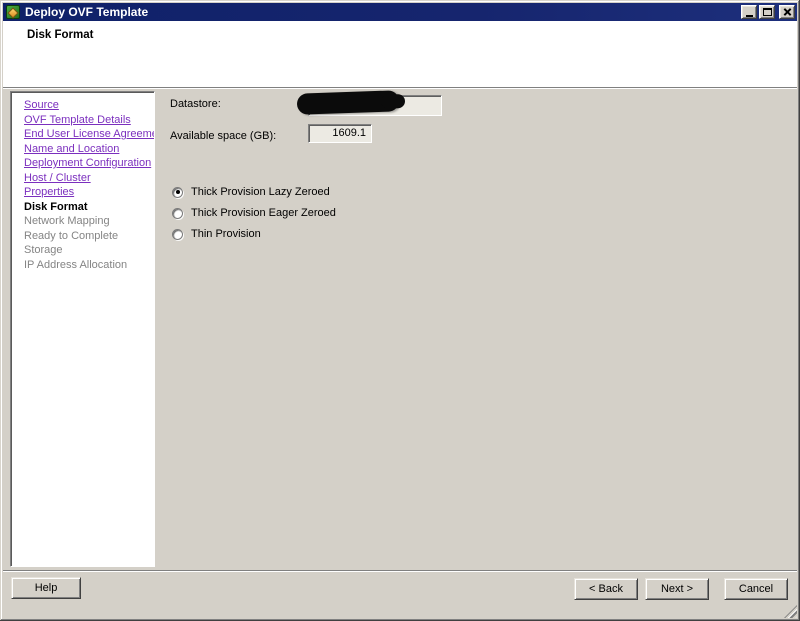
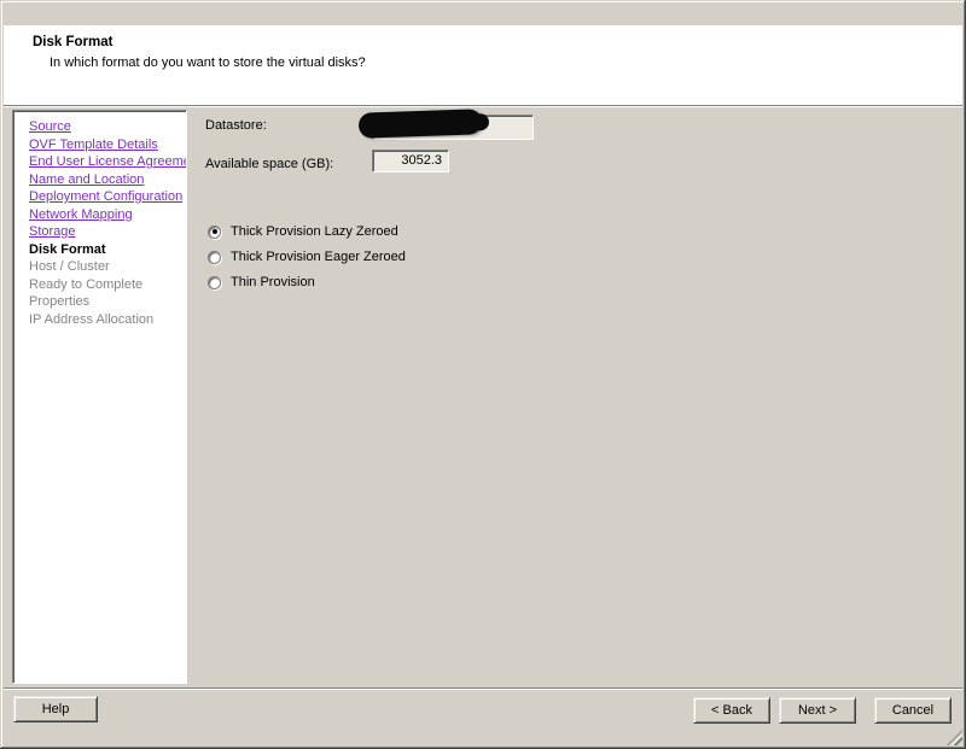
- Deploy OVF Template
  Disk Format
+ In which format do you want to store the virtual disks?
  Source
  OVF Template Details
  End User License Agreem
  Name and Location
  Deployment Configuration
- Host / Cluster
+ Network Mapping
- Properties
+ Storage
  Disk Format
- Network Mapping
+ Host / Cluster
  Ready to Complete
- Storage
+ Properties
  IP Address Allocation
  Datastore:
  Available space (GB):
- 1609.1
+ 3052.3
  Thick Provision Lazy Zeroed
  Thick Provision Eager Zeroed
  Thin Provision
  Help
  < Back
  Next >
  Cancel
